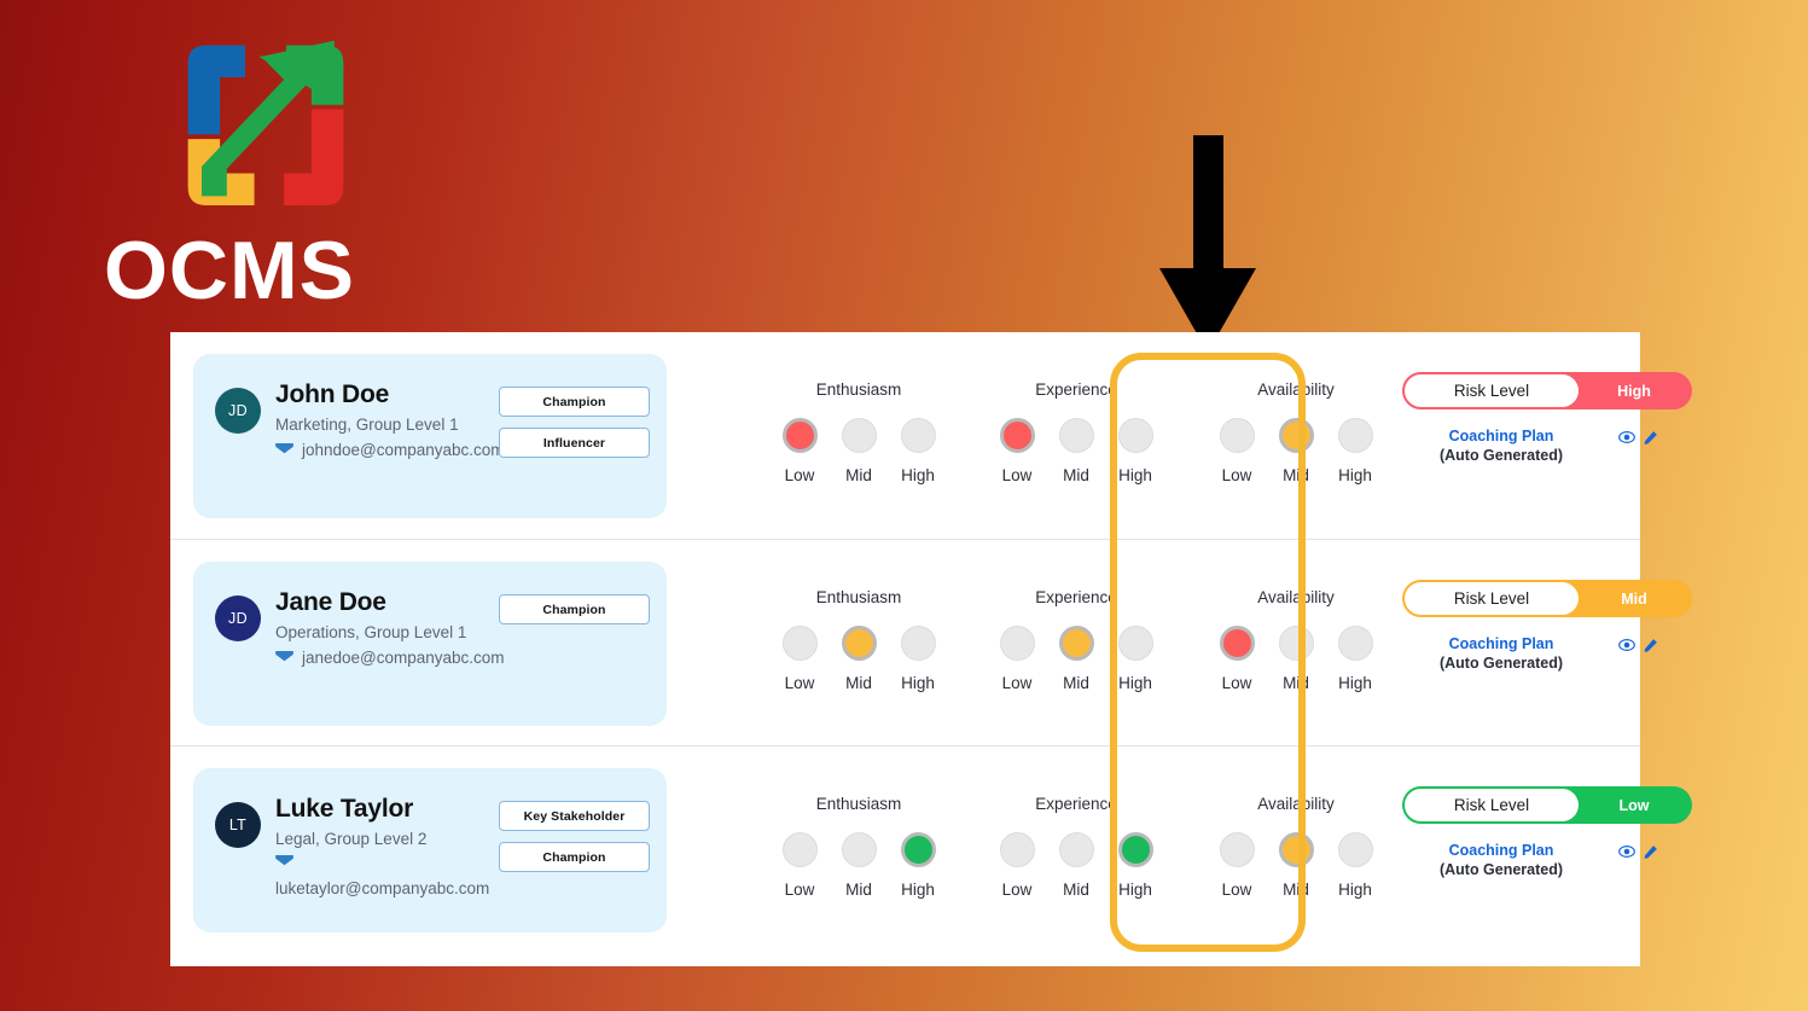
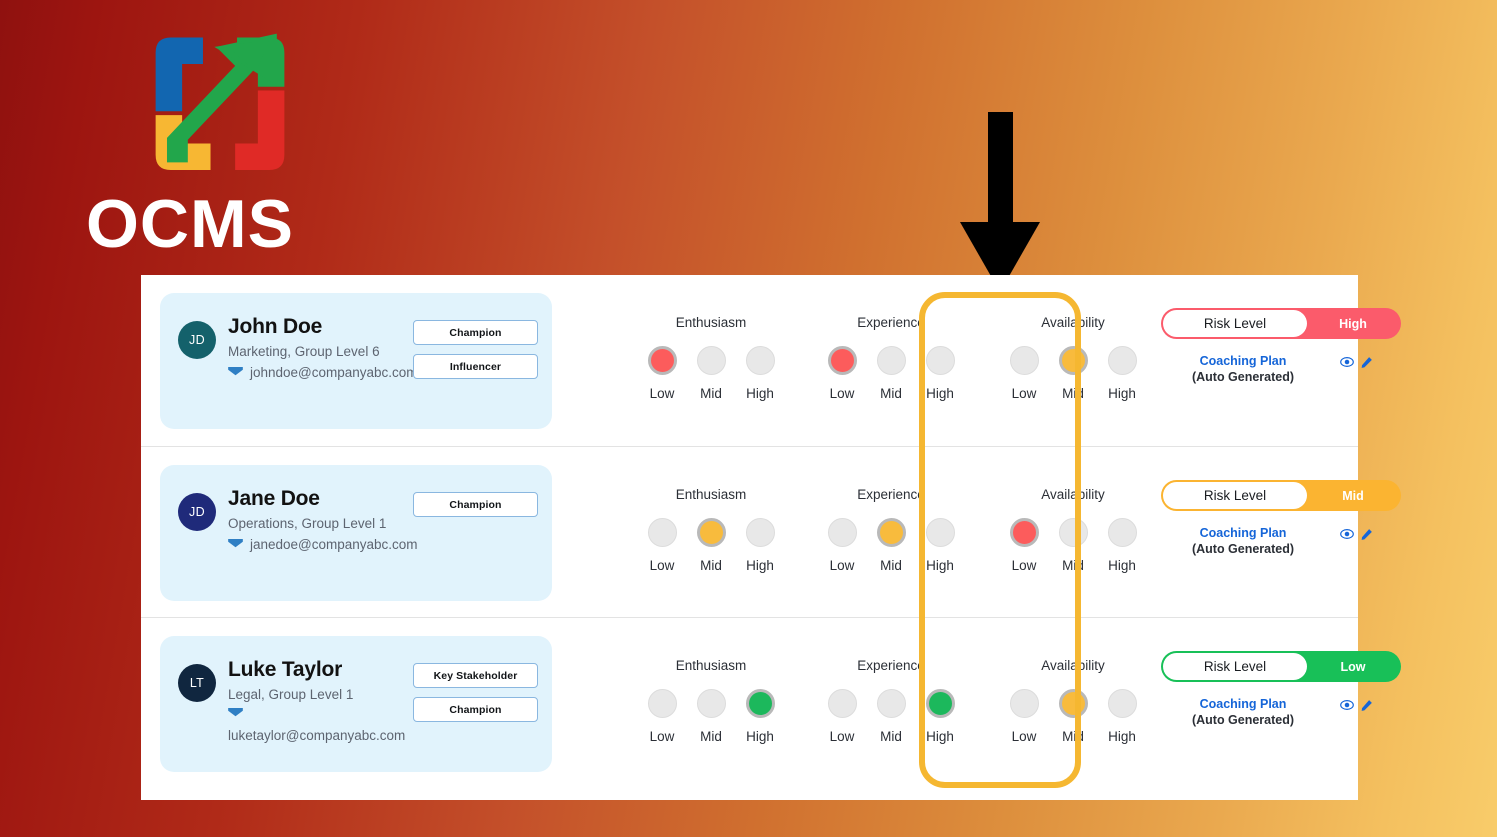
  OCMS
  JD
  John Doe
- Marketing, Group Level 1
+ Marketing, Group Level 6
  johndoe@companyabc.com
  Champion
  Influencer
  Enthusiasm
  Low
  Mid
  High
  Experience
  Low
  Mid
  High
  Availability
  Low
  Mid
  High
  Risk Level
  High
  Coaching Plan
  (Auto Generated)
  JD
  Jane Doe
  Operations, Group Level 1
  janedoe@companyabc.com
  Champion
  Enthusiasm
  Low
  Mid
  High
  Experience
  Low
  Mid
  High
  Availability
  Low
  Mid
  High
  Risk Level
  Mid
  Coaching Plan
  (Auto Generated)
  LT
  Luke Taylor
- Legal, Group Level 2
+ Legal, Group Level 1
  luketaylor@companyabc.com
  Key Stakeholder
  Champion
  Enthusiasm
  Low
  Mid
  High
  Experience
  Low
  Mid
  High
  Availability
  Low
  Mid
  High
  Risk Level
  Low
  Coaching Plan
  (Auto Generated)
